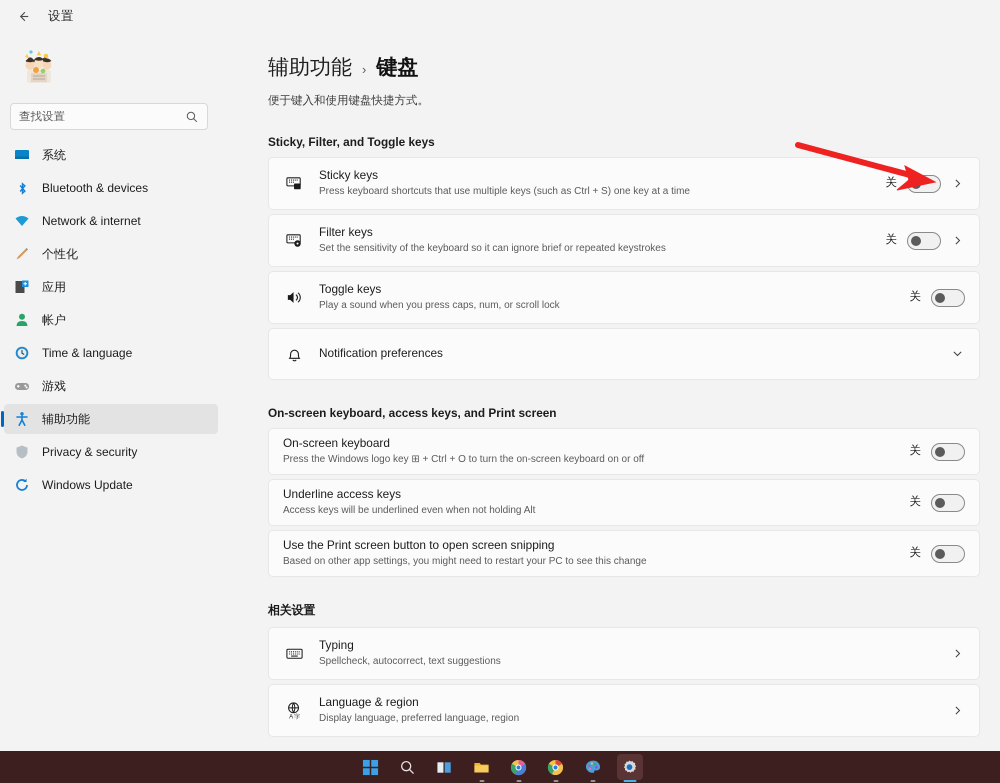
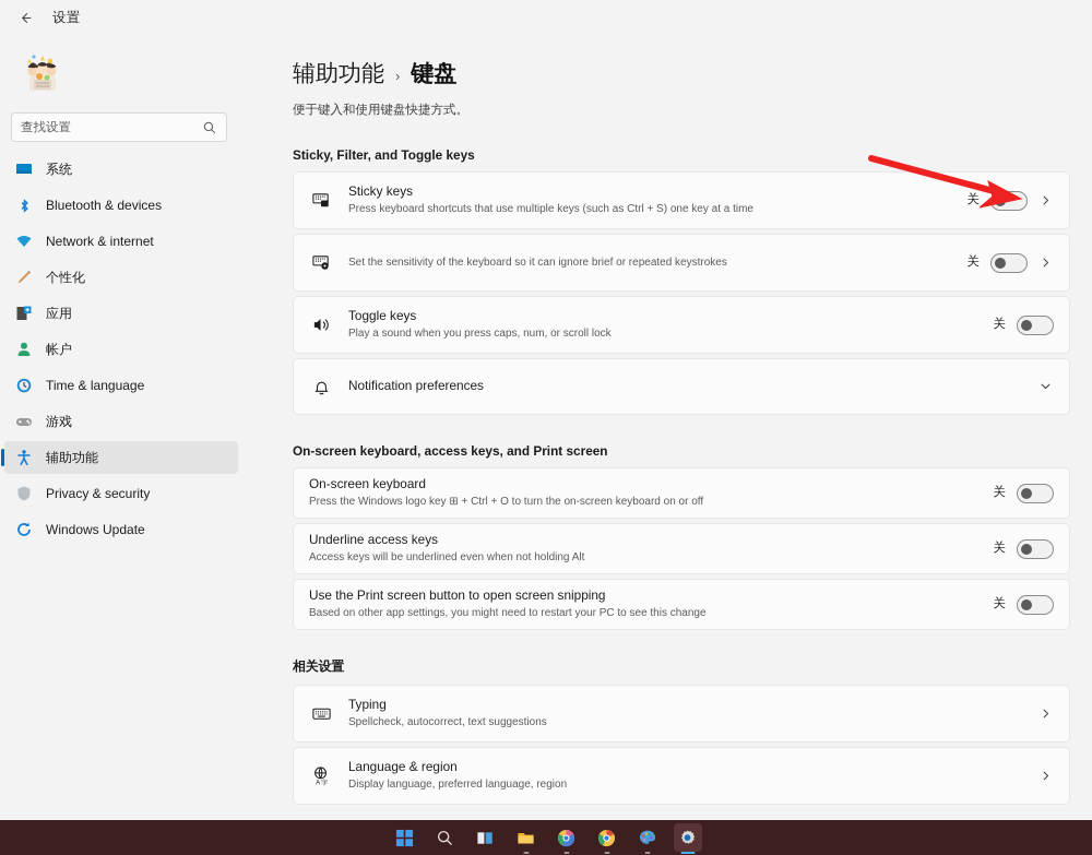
  设置
  查找设置
  系统
  Bluetooth & devices
  Network & internet
  个性化
  应用
  帐户
  Time & language
  游戏
  辅助功能
  Privacy & security
  Windows Update
  辅助功能
  ›
  键盘
  便于键入和使用键盘快捷方式。
  Sticky, Filter, and Toggle keys
  Sticky keys
  Press keyboard shortcuts that use multiple keys (such as Ctrl + S) one key at a time
  关
- Filter keys
  Set the sensitivity of the keyboard so it can ignore brief or repeated keystrokes
  关
  Toggle keys
  Play a sound when you press caps, num, or scroll lock
  关
  Notification preferences
  On-screen keyboard, access keys, and Print screen
  On-screen keyboard
  Press the Windows logo key ⊞ + Ctrl + O to turn the on-screen keyboard on or off
  关
  Underline access keys
  Access keys will be underlined even when not holding Alt
  关
  Use the Print screen button to open screen snipping
  Based on other app settings, you might need to restart your PC to see this change
  关
  相关设置
  Typing
  Spellcheck, autocorrect, text suggestions
  Language & region
  Display language, preferred language, region
